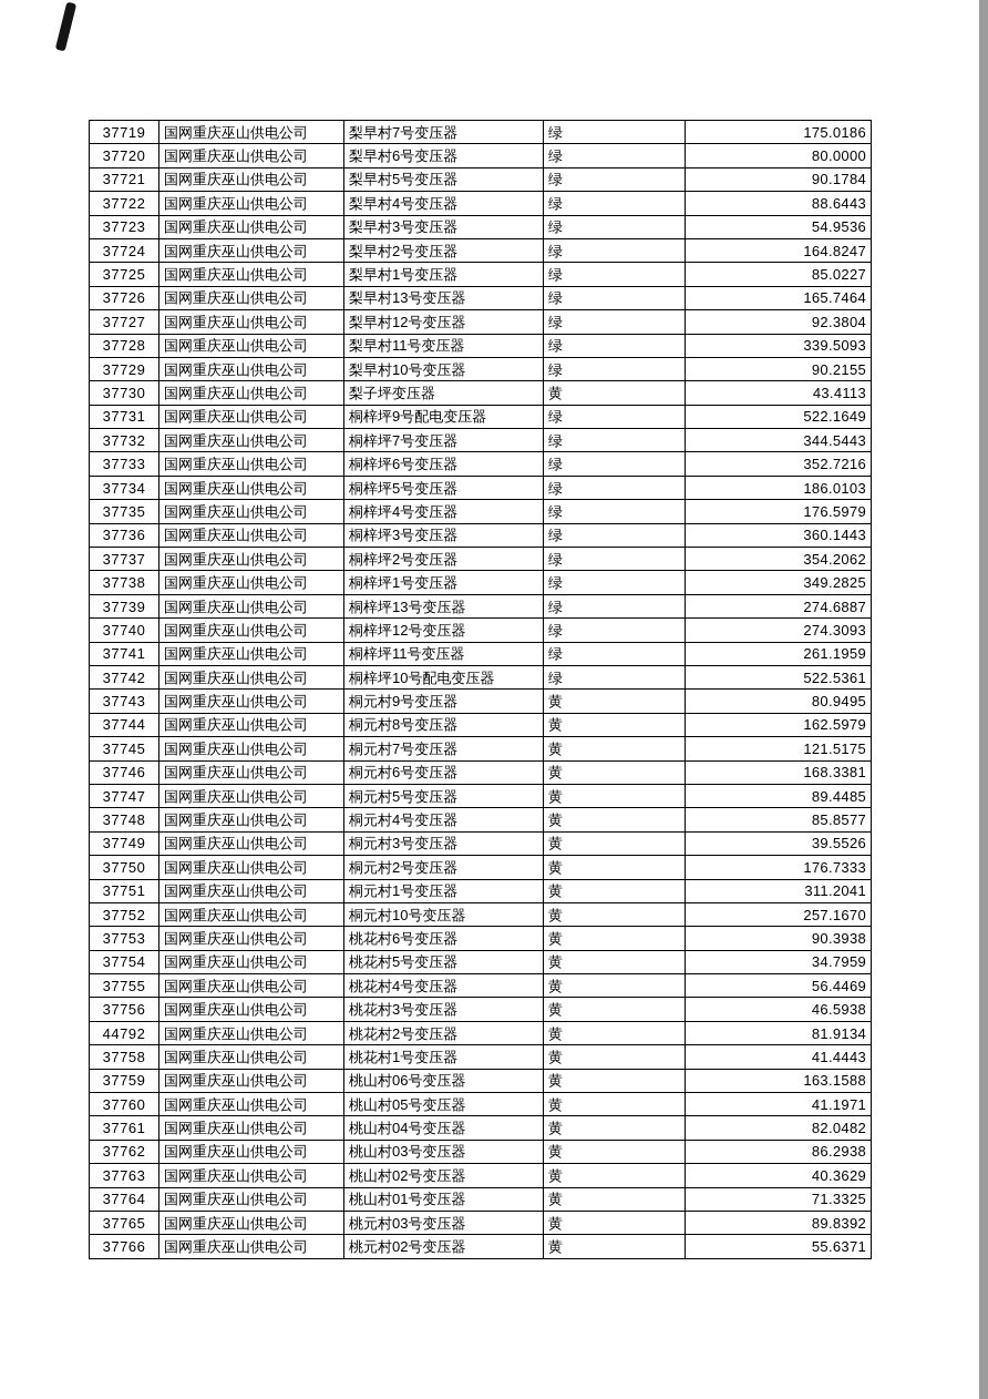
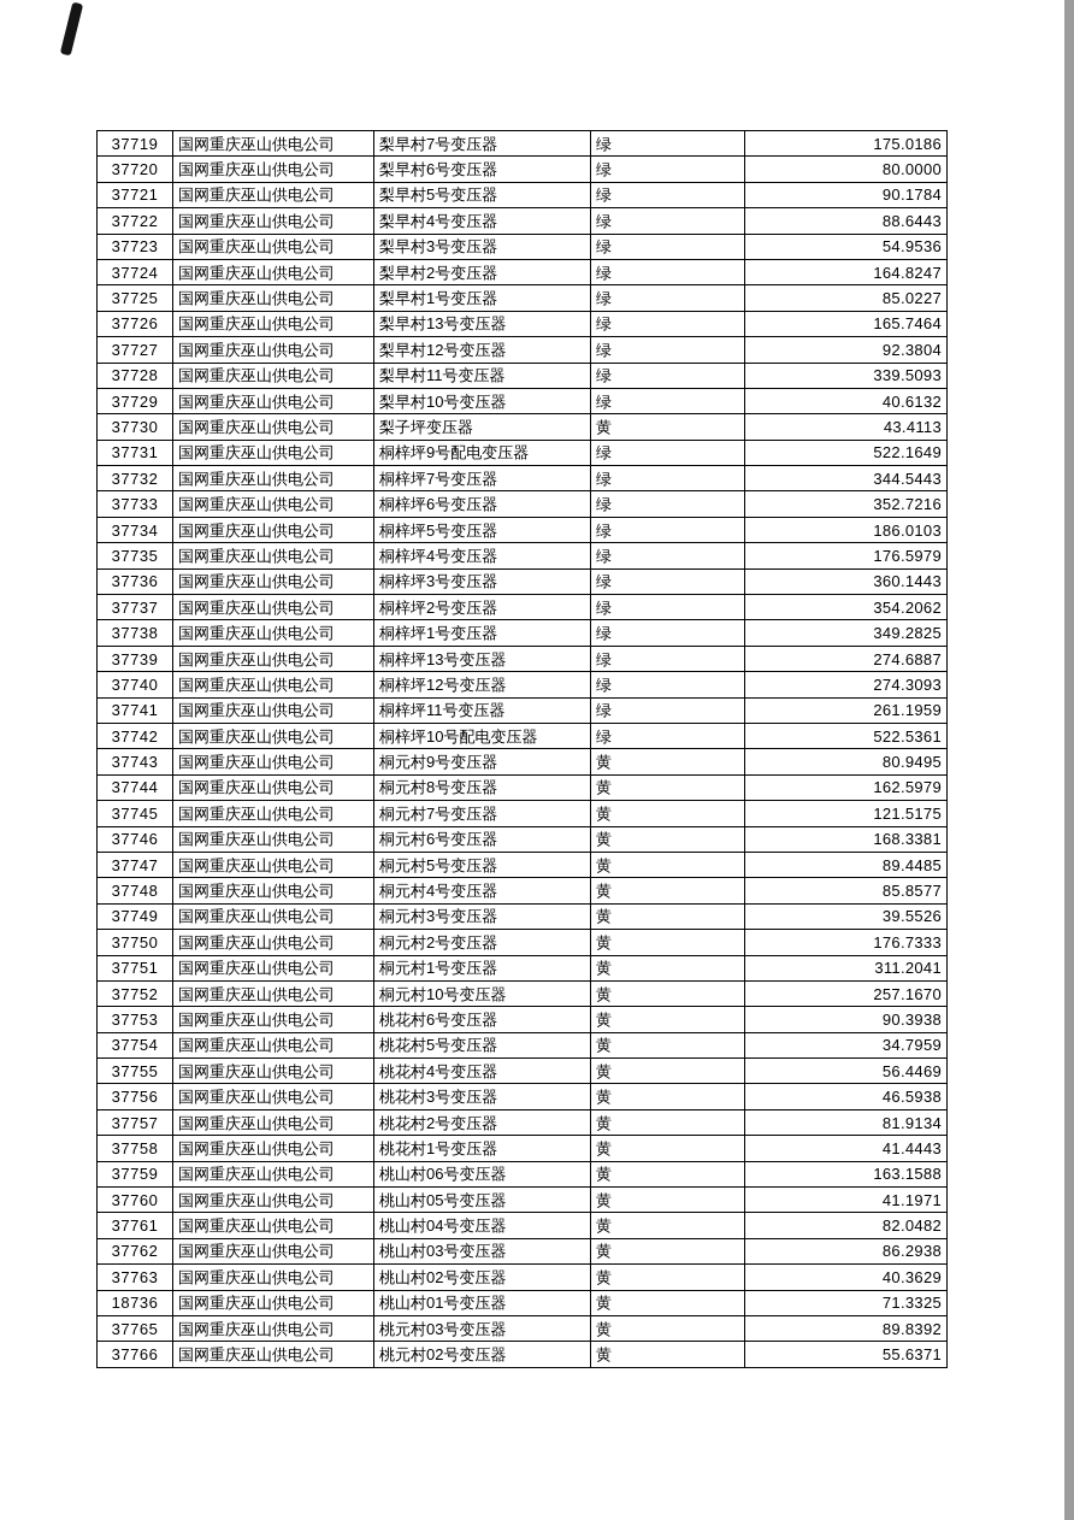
  37719	国网重庆巫山供电公司	梨早村7号变压器	绿	175.0186
  37720	国网重庆巫山供电公司	梨早村6号变压器	绿	80.0000
  37721	国网重庆巫山供电公司	梨早村5号变压器	绿	90.1784
  37722	国网重庆巫山供电公司	梨早村4号变压器	绿	88.6443
  37723	国网重庆巫山供电公司	梨早村3号变压器	绿	54.9536
  37724	国网重庆巫山供电公司	梨早村2号变压器	绿	164.8247
  37725	国网重庆巫山供电公司	梨早村1号变压器	绿	85.0227
  37726	国网重庆巫山供电公司	梨早村13号变压器	绿	165.7464
  37727	国网重庆巫山供电公司	梨早村12号变压器	绿	92.3804
  37728	国网重庆巫山供电公司	梨早村11号变压器	绿	339.5093
- 37729	国网重庆巫山供电公司	梨早村10号变压器	绿	90.2155
+ 37729	国网重庆巫山供电公司	梨早村10号变压器	绿	40.6132
  37730	国网重庆巫山供电公司	梨子坪变压器	黄	43.4113
  37731	国网重庆巫山供电公司	桐梓坪9号配电变压器	绿	522.1649
  37732	国网重庆巫山供电公司	桐梓坪7号变压器	绿	344.5443
  37733	国网重庆巫山供电公司	桐梓坪6号变压器	绿	352.7216
  37734	国网重庆巫山供电公司	桐梓坪5号变压器	绿	186.0103
  37735	国网重庆巫山供电公司	桐梓坪4号变压器	绿	176.5979
  37736	国网重庆巫山供电公司	桐梓坪3号变压器	绿	360.1443
  37737	国网重庆巫山供电公司	桐梓坪2号变压器	绿	354.2062
  37738	国网重庆巫山供电公司	桐梓坪1号变压器	绿	349.2825
  37739	国网重庆巫山供电公司	桐梓坪13号变压器	绿	274.6887
  37740	国网重庆巫山供电公司	桐梓坪12号变压器	绿	274.3093
  37741	国网重庆巫山供电公司	桐梓坪11号变压器	绿	261.1959
  37742	国网重庆巫山供电公司	桐梓坪10号配电变压器	绿	522.5361
  37743	国网重庆巫山供电公司	桐元村9号变压器	黄	80.9495
  37744	国网重庆巫山供电公司	桐元村8号变压器	黄	162.5979
  37745	国网重庆巫山供电公司	桐元村7号变压器	黄	121.5175
  37746	国网重庆巫山供电公司	桐元村6号变压器	黄	168.3381
  37747	国网重庆巫山供电公司	桐元村5号变压器	黄	89.4485
  37748	国网重庆巫山供电公司	桐元村4号变压器	黄	85.8577
  37749	国网重庆巫山供电公司	桐元村3号变压器	黄	39.5526
  37750	国网重庆巫山供电公司	桐元村2号变压器	黄	176.7333
  37751	国网重庆巫山供电公司	桐元村1号变压器	黄	311.2041
  37752	国网重庆巫山供电公司	桐元村10号变压器	黄	257.1670
  37753	国网重庆巫山供电公司	桃花村6号变压器	黄	90.3938
  37754	国网重庆巫山供电公司	桃花村5号变压器	黄	34.7959
  37755	国网重庆巫山供电公司	桃花村4号变压器	黄	56.4469
  37756	国网重庆巫山供电公司	桃花村3号变压器	黄	46.5938
- 44792	国网重庆巫山供电公司	桃花村2号变压器	黄	81.9134
+ 37757	国网重庆巫山供电公司	桃花村2号变压器	黄	81.9134
  37758	国网重庆巫山供电公司	桃花村1号变压器	黄	41.4443
  37759	国网重庆巫山供电公司	桃山村06号变压器	黄	163.1588
  37760	国网重庆巫山供电公司	桃山村05号变压器	黄	41.1971
  37761	国网重庆巫山供电公司	桃山村04号变压器	黄	82.0482
  37762	国网重庆巫山供电公司	桃山村03号变压器	黄	86.2938
  37763	国网重庆巫山供电公司	桃山村02号变压器	黄	40.3629
- 37764	国网重庆巫山供电公司	桃山村01号变压器	黄	71.3325
+ 18736	国网重庆巫山供电公司	桃山村01号变压器	黄	71.3325
  37765	国网重庆巫山供电公司	桃元村03号变压器	黄	89.8392
  37766	国网重庆巫山供电公司	桃元村02号变压器	黄	55.6371
